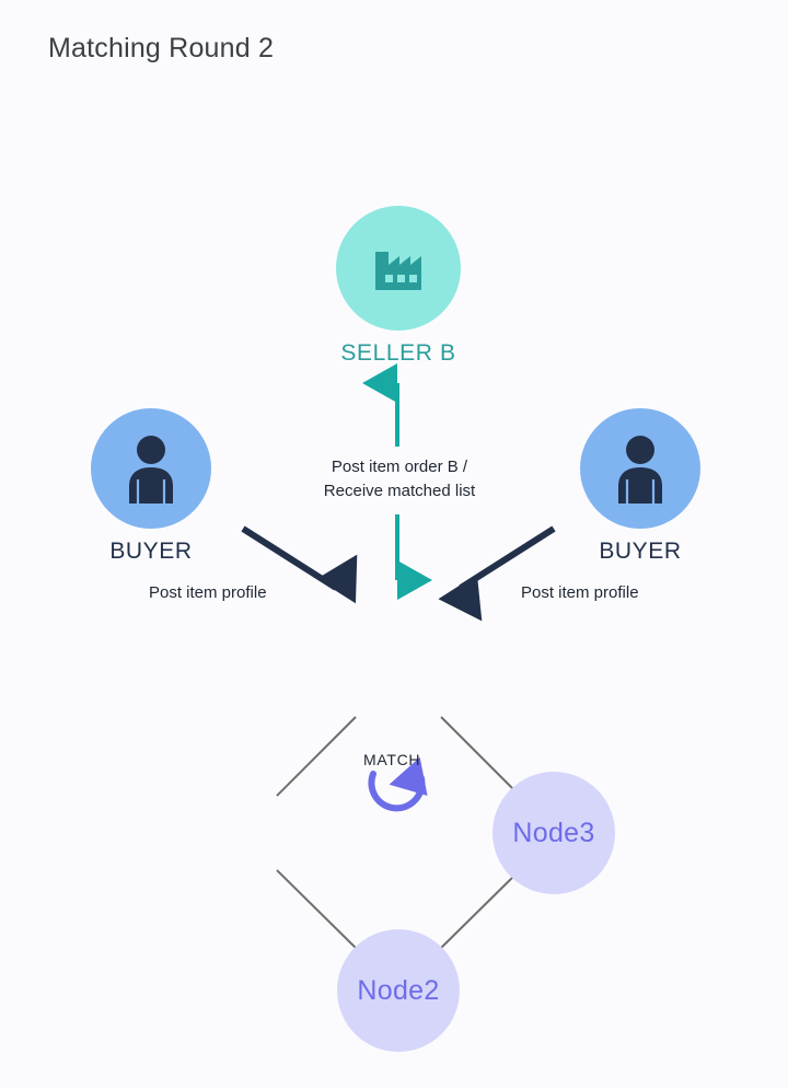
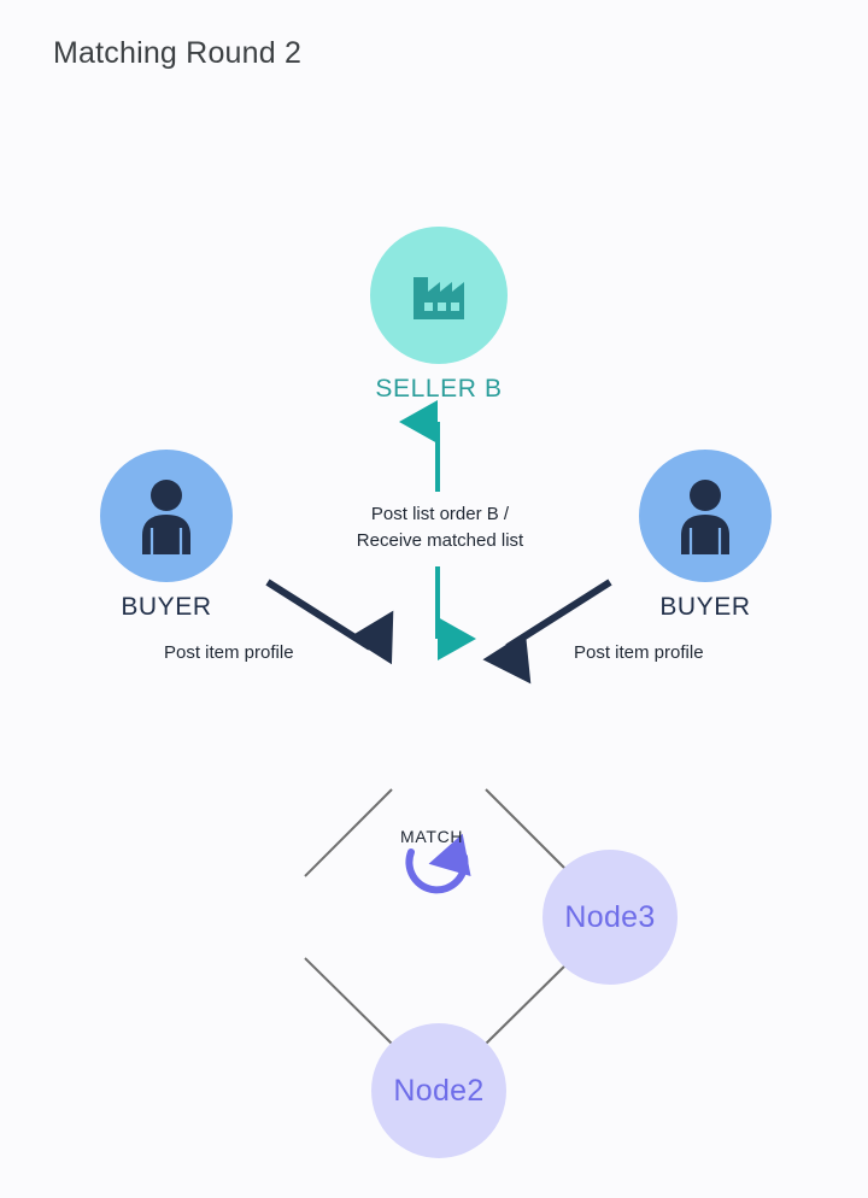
  Matching Round 2
  SELLER B
  BUYER
  BUYER
- Post item order B /
+ Post list order B /
  Receive matched list
  Post item profile
  Post item profile
  MATCH
  Node3
  Node2
